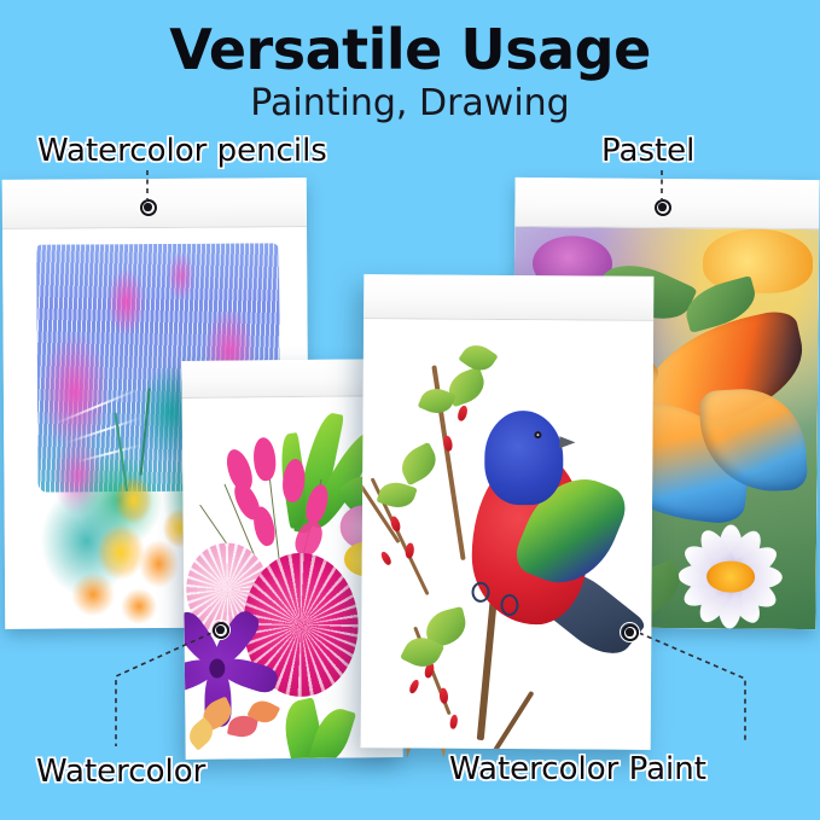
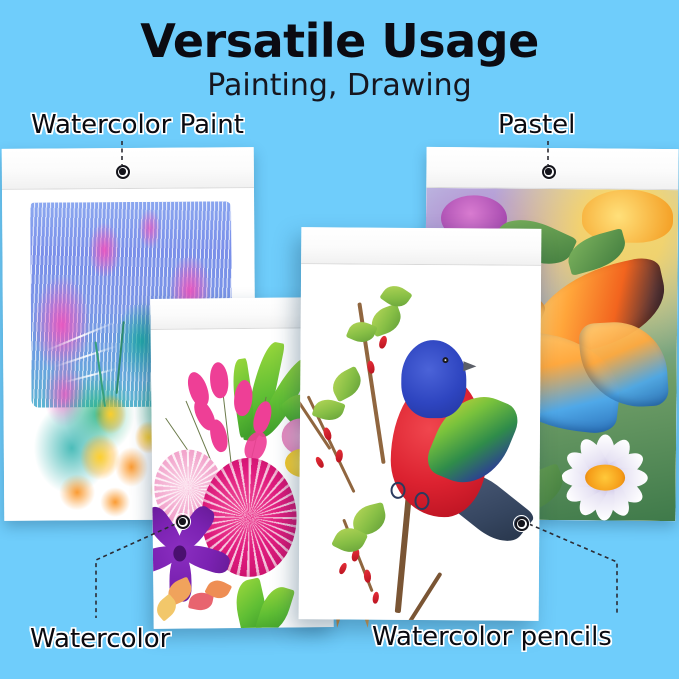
  Versatile Usage
  Painting, Drawing
- Watercolor pencils
+ Watercolor Paint
  Pastel
  Watercolor
- Watercolor Paint
+ Watercolor pencils
